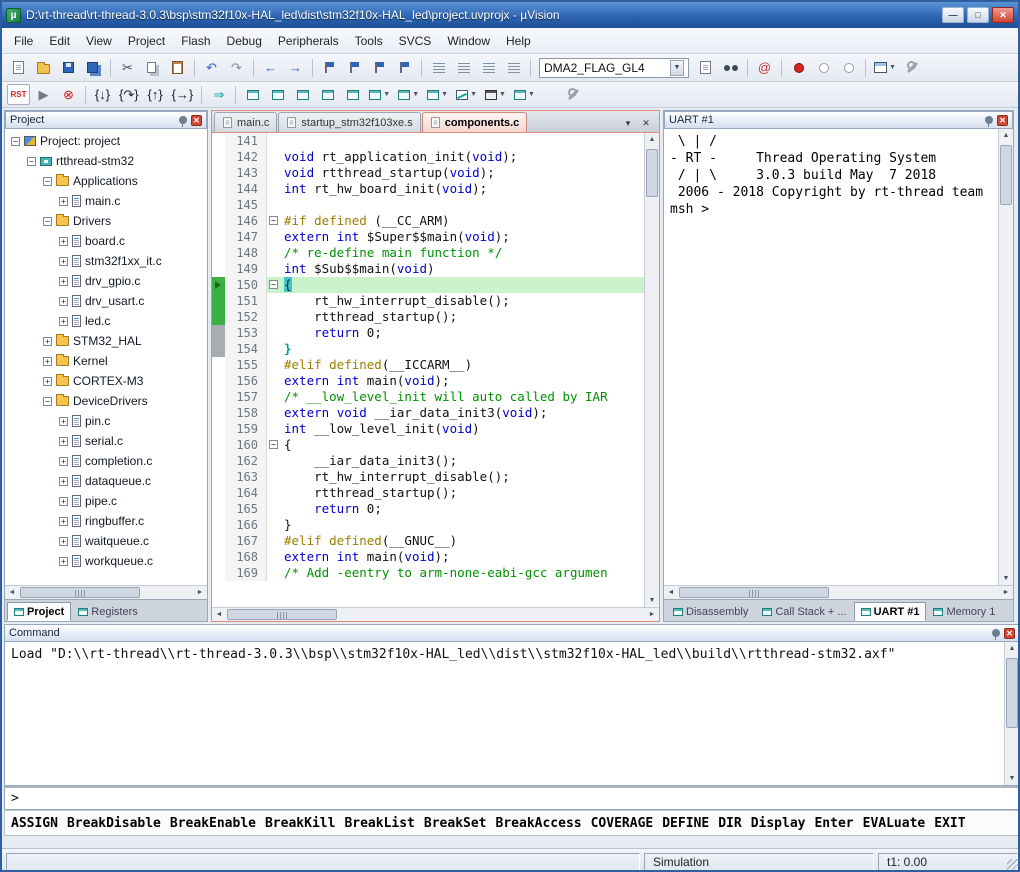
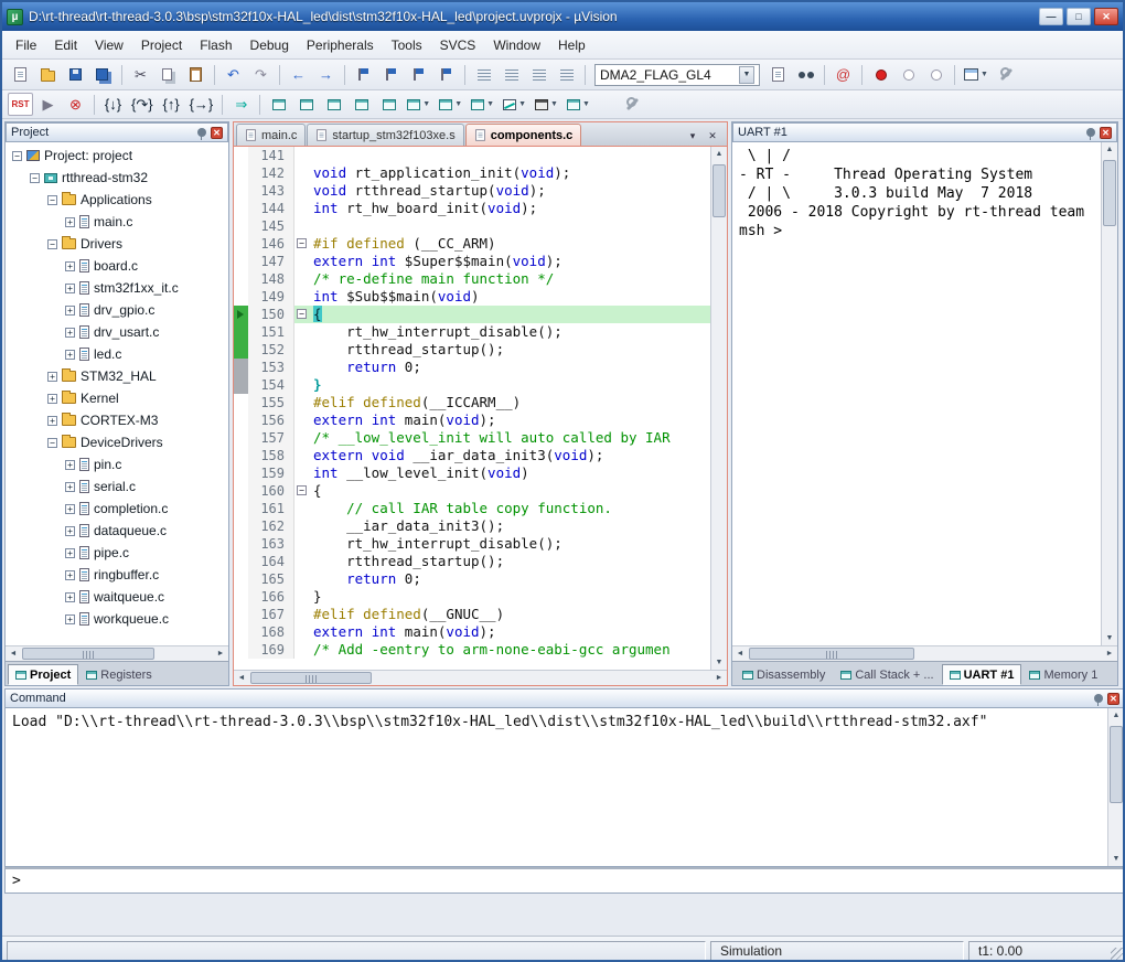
  µ
  D:\rt-thread\rt-thread-3.0.3\bsp\stm32f10x-HAL_led\dist\stm32f10x-HAL_led\project.uvprojx - µVision
  —
  □
  ✕
  File
  Edit
  View
  Project
  Flash
  Debug
  Peripherals
  Tools
  SVCS
  Window
  Help
  ✂
  ↶
  ↷
  ←
  →
  DMA2_FLAG_GL4
  @
  RST
  ▶
  ⊗
  {↓}
  {↷}
  {↑}
  {→}
  ⇒
  Project
  ✕
  −
  Project: project
  −
  rtthread-stm32
  −
  Applications
  +
  main.c
  −
  Drivers
  +
  board.c
  +
  stm32f1xx_it.c
  +
  drv_gpio.c
  +
  drv_usart.c
  +
  led.c
  +
  STM32_HAL
  +
  Kernel
  +
  CORTEX-M3
  −
  DeviceDrivers
  +
  pin.c
  +
  serial.c
  +
  completion.c
  +
  dataqueue.c
  +
  pipe.c
  +
  ringbuffer.c
  +
  waitqueue.c
  +
  workqueue.c
  Project
  Registers
  main.c
  startup_stm32f103xe.s
  components.c
  ▾
  ✕
  141
  142
  void rt_application_init(void);
  143
  void rtthread_startup(void);
  144
  int rt_hw_board_init(void);
  145
  146
  −
  #if defined (__CC_ARM)
  147
  extern int $Super$$main(void);
  148
  /* re-define main function */
  149
  int $Sub$$main(void)
  150
  −
  {
  151
  rt_hw_interrupt_disable();
  152
  rtthread_startup();
  153
  return 0;
  154
  }
  155
  #elif defined(__ICCARM__)
  156
  extern int main(void);
  157
  /* __low_level_init will auto called by IAR
  158
  extern void __iar_data_init3(void);
  159
  int __low_level_init(void)
  160
  −
  {
+ 161
+ // call IAR table copy function.
  162
  __iar_data_init3();
  163
  rt_hw_interrupt_disable();
  164
  rtthread_startup();
  165
  return 0;
  166
  }
  167
  #elif defined(__GNUC__)
  168
  extern int main(void);
  169
  /* Add -eentry to arm-none-eabi-gcc argumen
  UART #1
  ✕
  \ | /
  - RT - Thread Operating System
  / | \ 3.0.3 build May 7 2018
  2006 - 2018 Copyright by rt-thread team
  msh >
  Disassembly
  Call Stack + ...
  UART #1
  Memory 1
  Command
  ✕
  Load "D:\\rt-thread\\rt-thread-3.0.3\\bsp\\stm32f10x-HAL_led\\dist\\stm32f10x-HAL_led\\build\\rtthread-stm32.axf"
  >
- ASSIGN
- BreakDisable
- BreakEnable
- BreakKill
- BreakList
- BreakSet
- BreakAccess
- COVERAGE
- DEFINE
- DIR
- Display
- Enter
- EVALuate
- EXIT
  Simulation
  t1: 0.00
